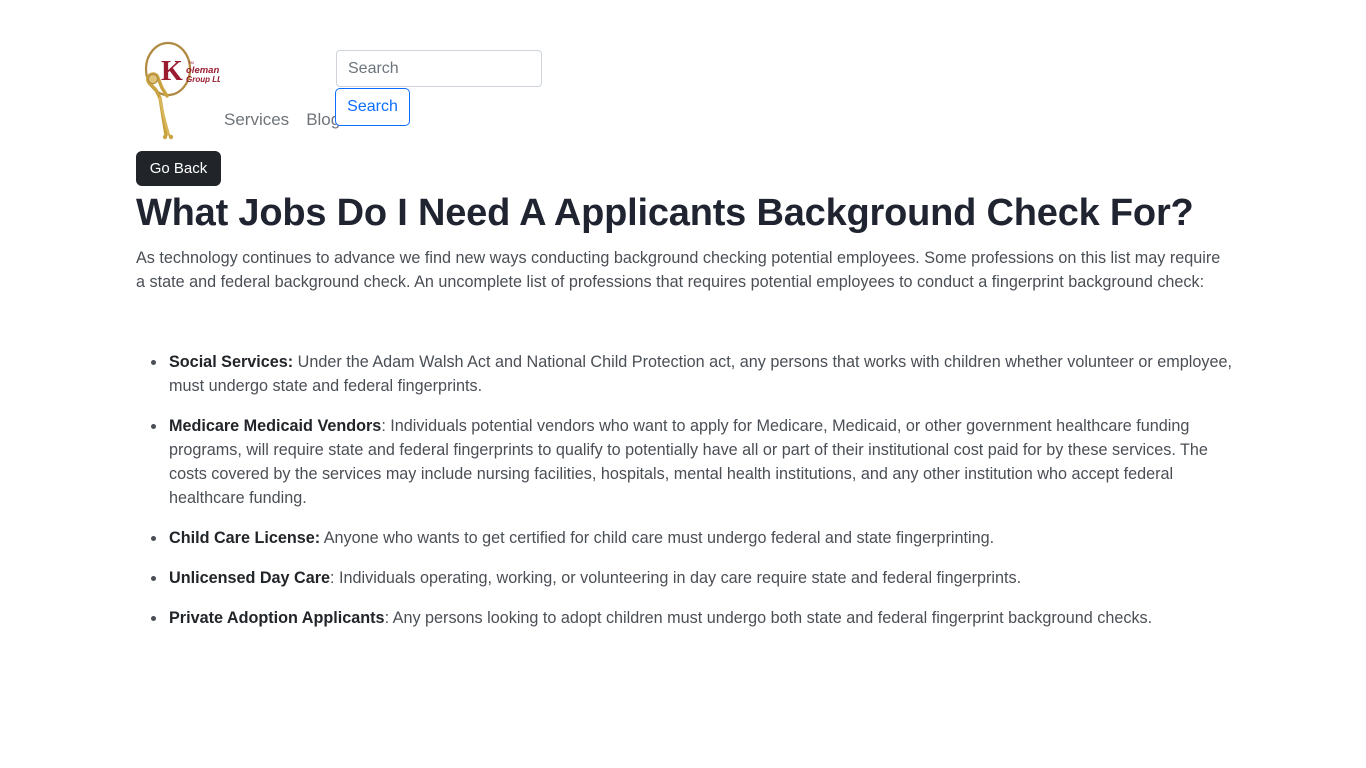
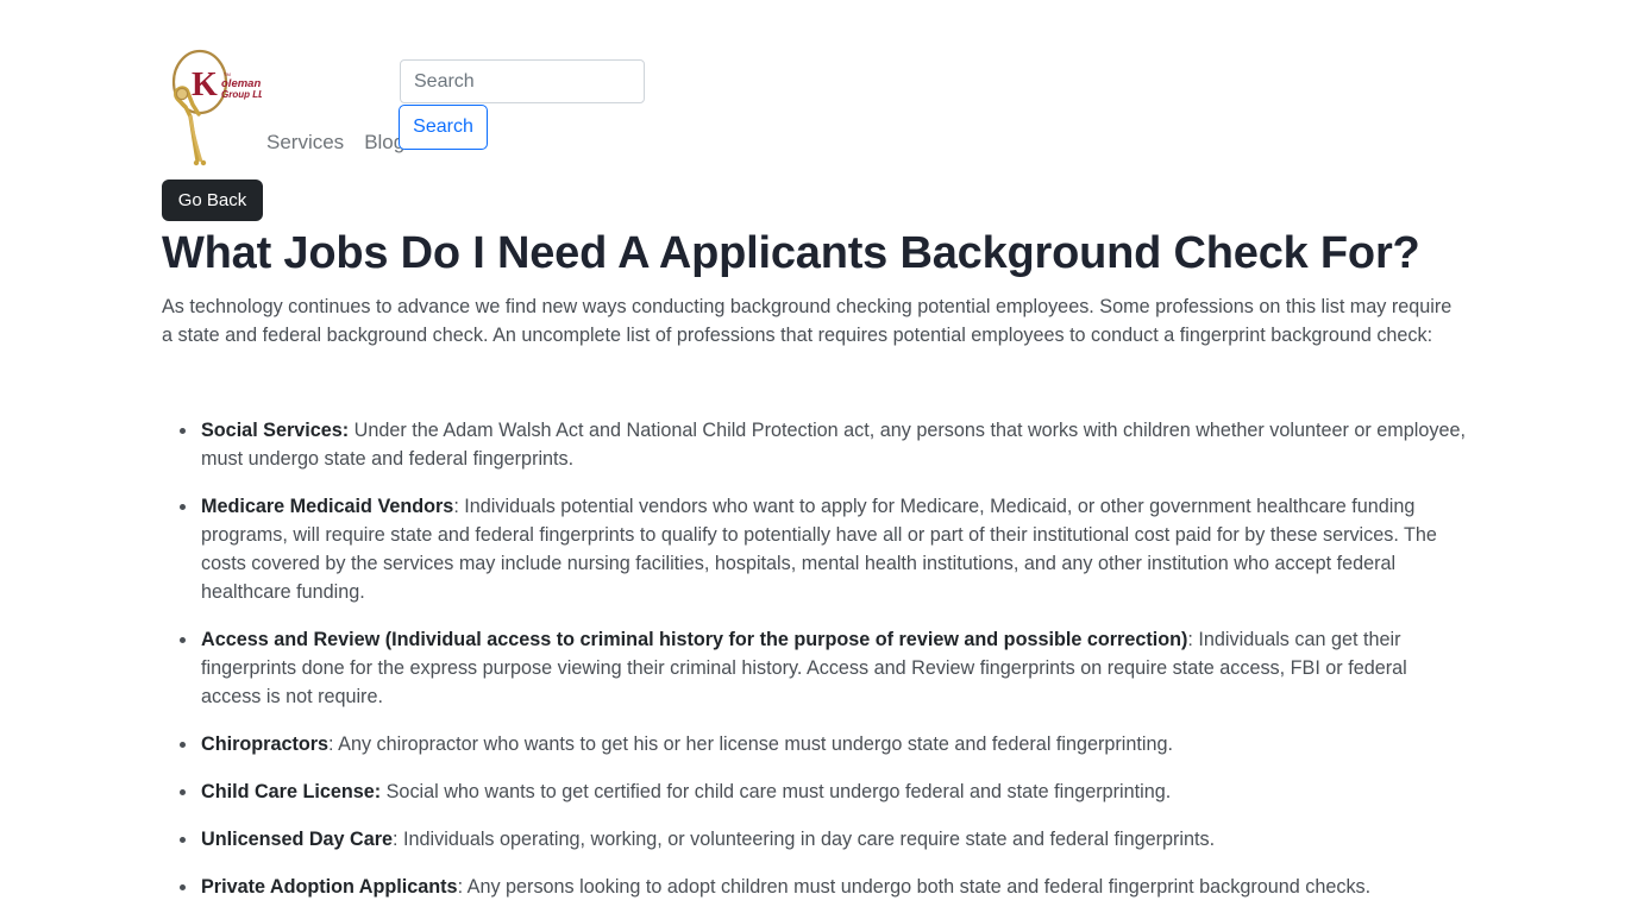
  K
  oleman
  Group LL
  Services
  Blo
  Search
  Search
  Go Back
  What Jobs Do I Need A Applicants Background Check For?
  As technology continues to advance we find new ways conducting background checking potential employees. Some professions on this list may require a state and federal background check. An uncomplete list of professions that requires potential employees to conduct a fingerprint background check:
  Social Services: Under the Adam Walsh Act and National Child Protection act, any persons that works with children whether volunteer or employee, must undergo state and federal fingerprints.
  Medicare Medicaid Vendors: Individuals potential vendors who want to apply for Medicare, Medicaid, or other government healthcare funding programs, will require state and federal fingerprints to qualify to potentially have all or part of their institutional cost paid for by these services. The costs covered by the services may include nursing facilities, hospitals, mental health institutions, and any other institution who accept federal healthcare funding.
+ Access and Review (Individual access to criminal history for the purpose of review and possible correction): Individuals can get their fingerprints done for the express purpose viewing their criminal history. Access and Review fingerprints on require state access, FBI or federal access is not require.
+ Chiropractors: Any chiropractor who wants to get his or her license must undergo state and federal fingerprinting.
- Child Care License: Anyone who wants to get certified for child care must undergo federal and state fingerprinting.
+ Child Care License: Social who wants to get certified for child care must undergo federal and state fingerprinting.
  Unlicensed Day Care: Individuals operating, working, or volunteering in day care require state and federal fingerprints.
  Private Adoption Applicants: Any persons looking to adopt children must undergo both state and federal fingerprint background checks.
